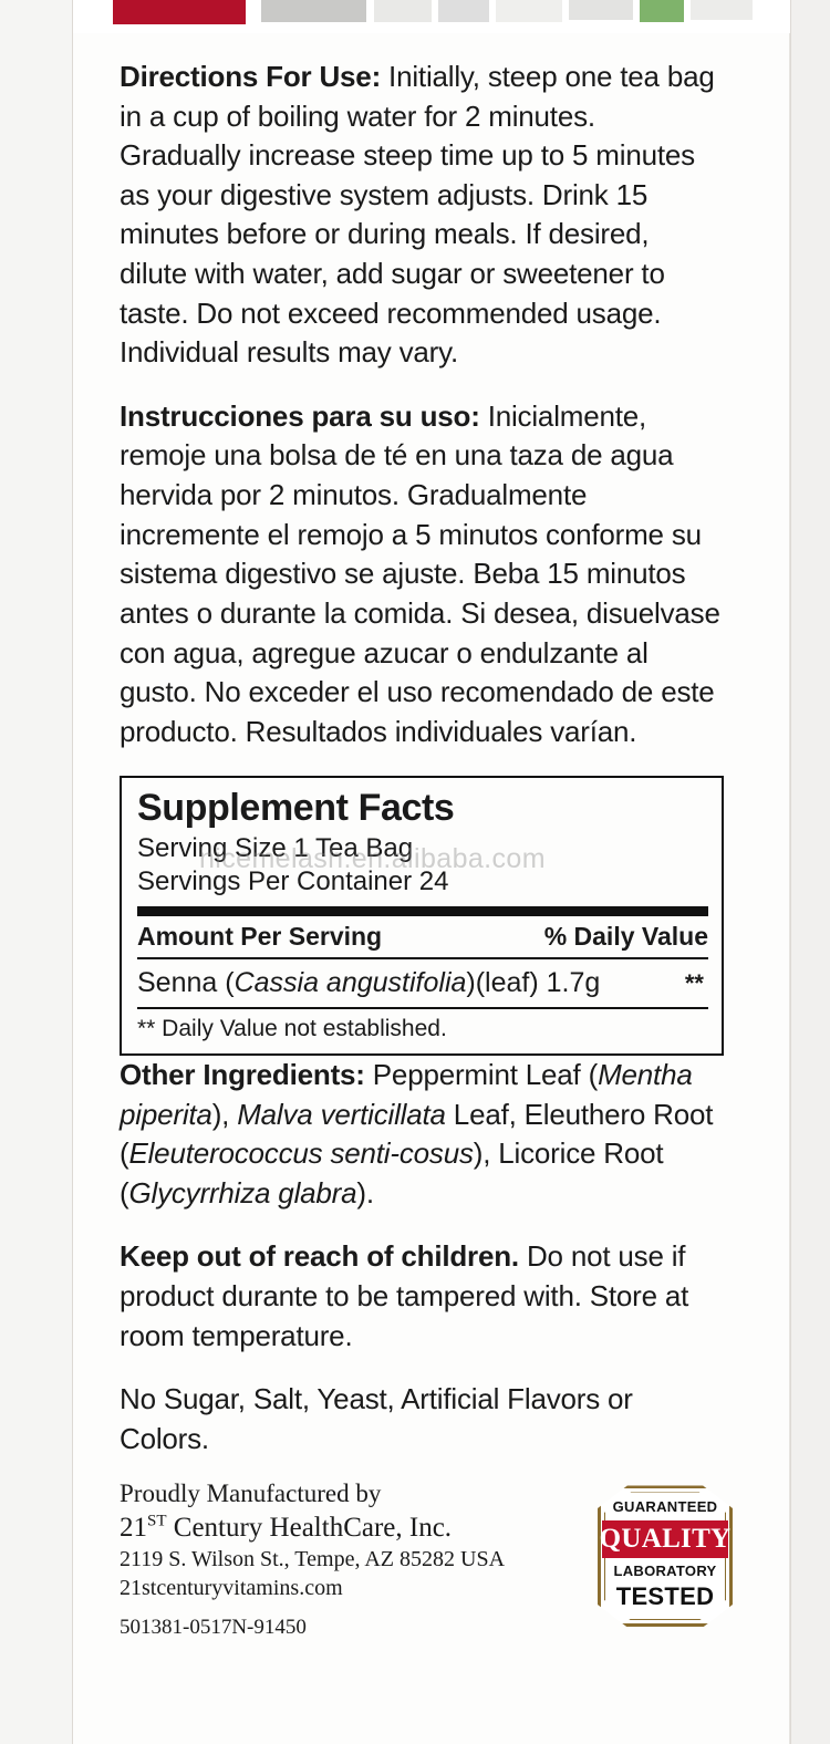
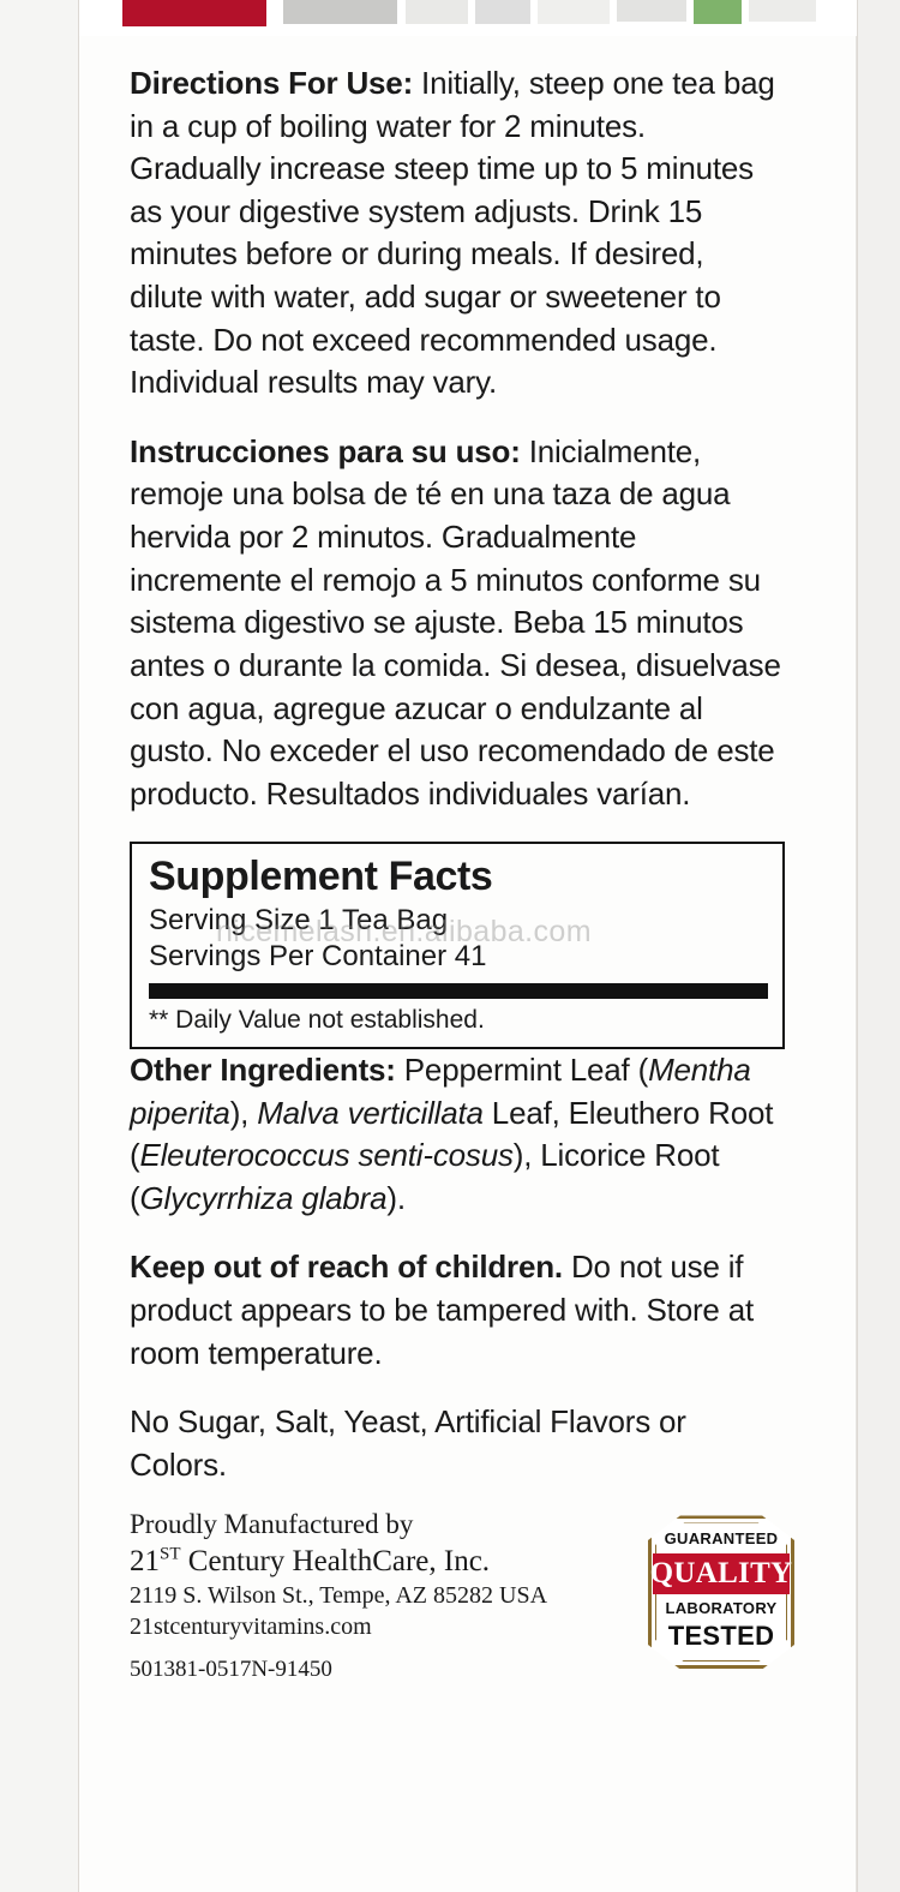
  Directions For Use: Initially, steep one tea bag in a cup of boiling water for 2 minutes. Gradually increase steep time up to 5 minutes as your digestive system adjusts. Drink 15 minutes before or during meals. If desired, dilute with water, add sugar or sweetener to taste. Do not exceed recommended usage. Individual results may vary.
  Instrucciones para su uso: Inicialmente, remoje una bolsa de té en una taza de agua hervida por 2 minutos. Gradualmente incremente el remojo a 5 minutos conforme su sistema digestivo se ajuste. Beba 15 minutos antes o durante la comida. Si desea, disuelvase con agua, agregue azucar o endulzante al gusto. No exceder el uso recomendado de este producto. Resultados individuales varían.
  Supplement Facts
  Serving Size 1 Tea Bag
- Servings Per Container 24
+ Servings Per Container 41
- Amount Per Serving
- % Daily Value
- Senna (Cassia angustifolia)(leaf) 1.7g
- **
  ** Daily Value not established.
  Other Ingredients: Peppermint Leaf (Mentha piperita), Malva verticillata Leaf, Eleuthero Root (Eleuterococcus senti-cosus), Licorice Root (Glycyrrhiza glabra).
- Keep out of reach of children. Do not use if product durante to be tampered with. Store at room temperature.
+ Keep out of reach of children. Do not use if product appears to be tampered with. Store at room temperature.
  No Sugar, Salt, Yeast, Artificial Flavors or Colors.
  Proudly Manufactured by
  21ST Century HealthCare, Inc.
  2119 S. Wilson St., Tempe, AZ 85282 USA
  21stcenturyvitamins.com
  501381-0517N-91450
  GUARANTEED
  QUALITY
  LABORATORY
  TESTED
  nicemelash.en.alibaba.com
